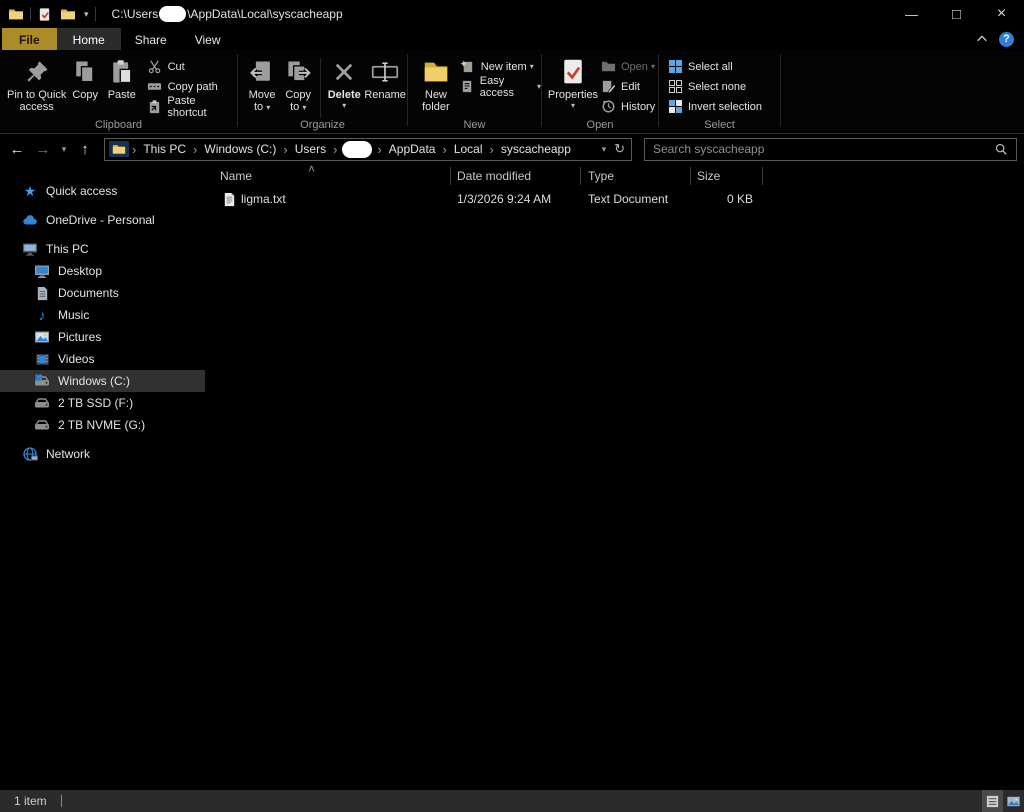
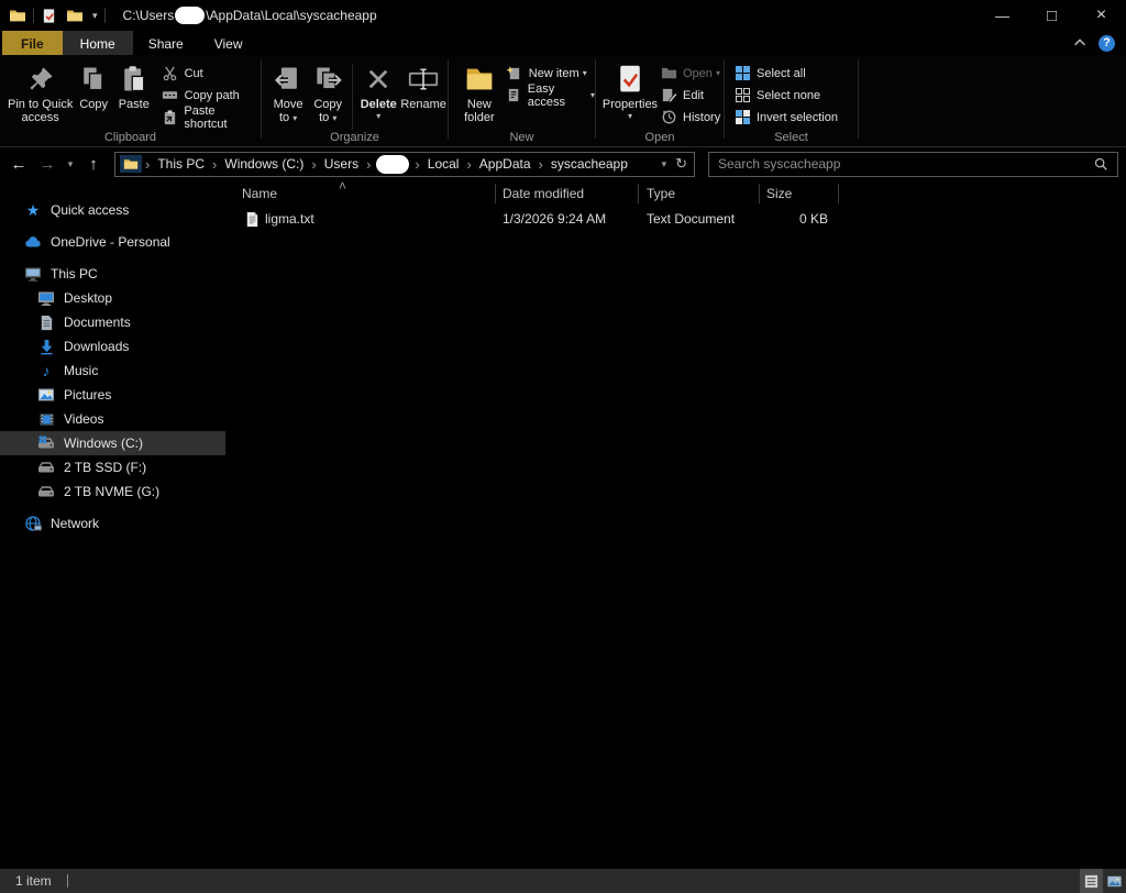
  ▾
  C:\Users
  \AppData\Local\syscacheapp
  —
  □
  ×
  File
  Home
  Share
  View
  ?
  Pin to Quick access
  Copy
  Paste
  Cut
  Copy path
  Paste shortcut
  Clipboard
  Move to ▾
  Copy to ▾
  Delete
  ▾
  Rename
  Organize
  New folder
  New item
  ▾
  Easy access
  ▾
  New
  Properties
  ▾
  Open
  ▾
  Edit
  History
  Open
  Select all
  Select none
  Invert selection
  Select
  ←
  →
  ▾
  ↑
  ›
  This PC
  ›
  Windows (C:)
  ›
  Users
  ›
  ›
- AppData
+ Local
  ›
- Local
+ AppData
  ›
  syscacheapp
  ▾
  ↻
  Search syscacheapp
  ★
  Quick access
  OneDrive - Personal
  This PC
  Desktop
  Documents
+ Downloads
  ♪
  Music
  Pictures
  Videos
  Windows (C:)
  2 TB SSD (F:)
  2 TB NVME (G:)
  Network
  ˄
  Name
  Date modified
  Type
  Size
  ligma.txt
  1/3/2026 9:24 AM
  Text Document
  0 KB
  1 item
